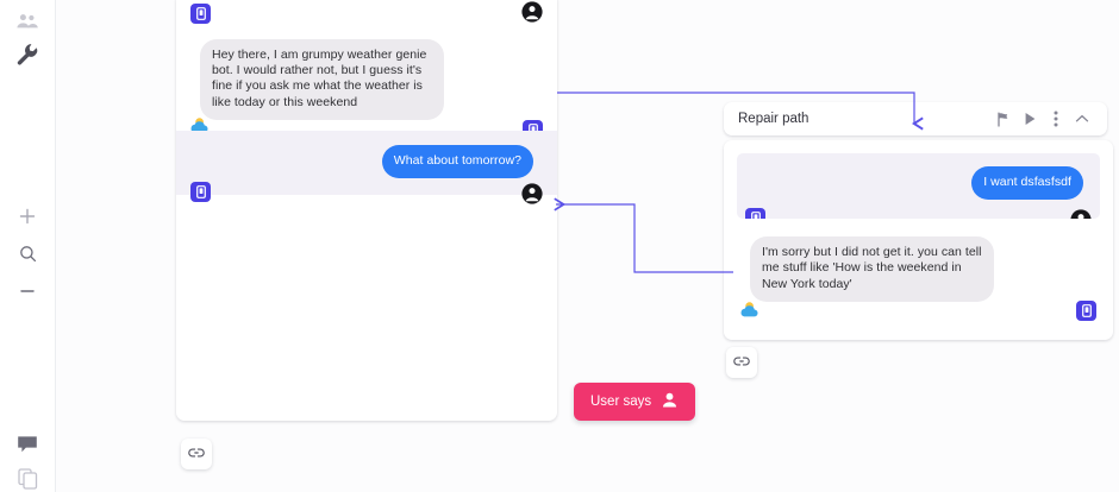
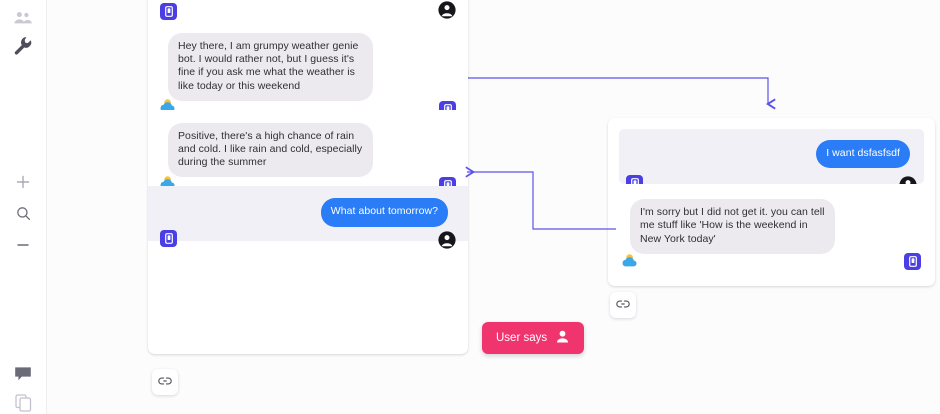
  Hey there, I am grumpy weather genie bot. I would rather not, but I guess it's fine if you ask me what the weather is like today or this weekend
+ Positive, there's a high chance of rain and cold. I like rain and cold, especially during the summer
  What about tomorrow?
- Repair path
  I want dsfasfsdf
  I'm sorry but I did not get it. you can tell me stuff like 'How is the weekend in New York today'
  User says
